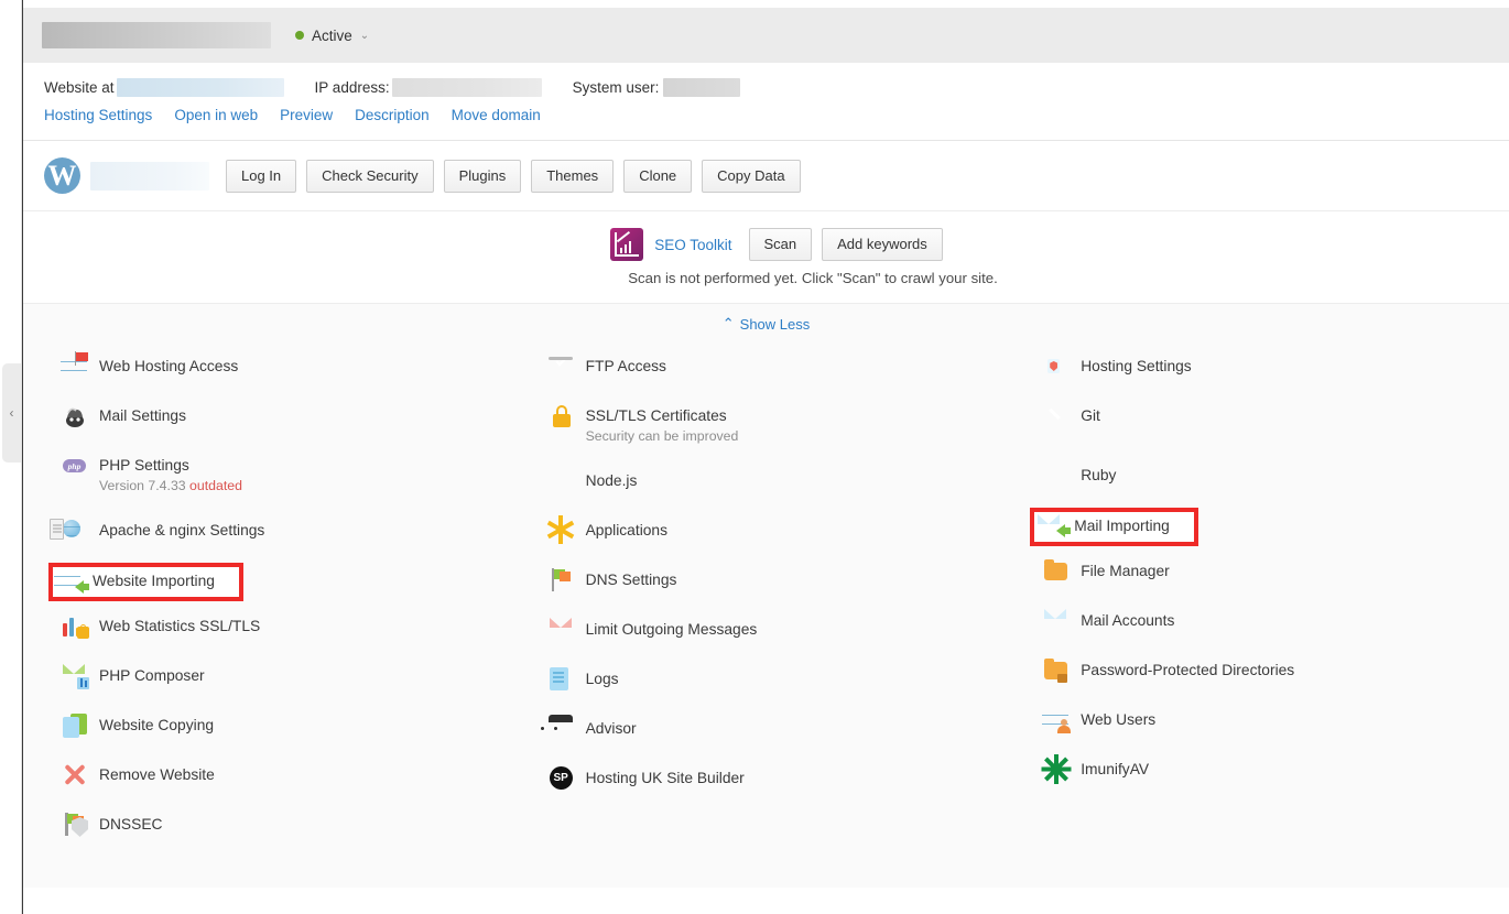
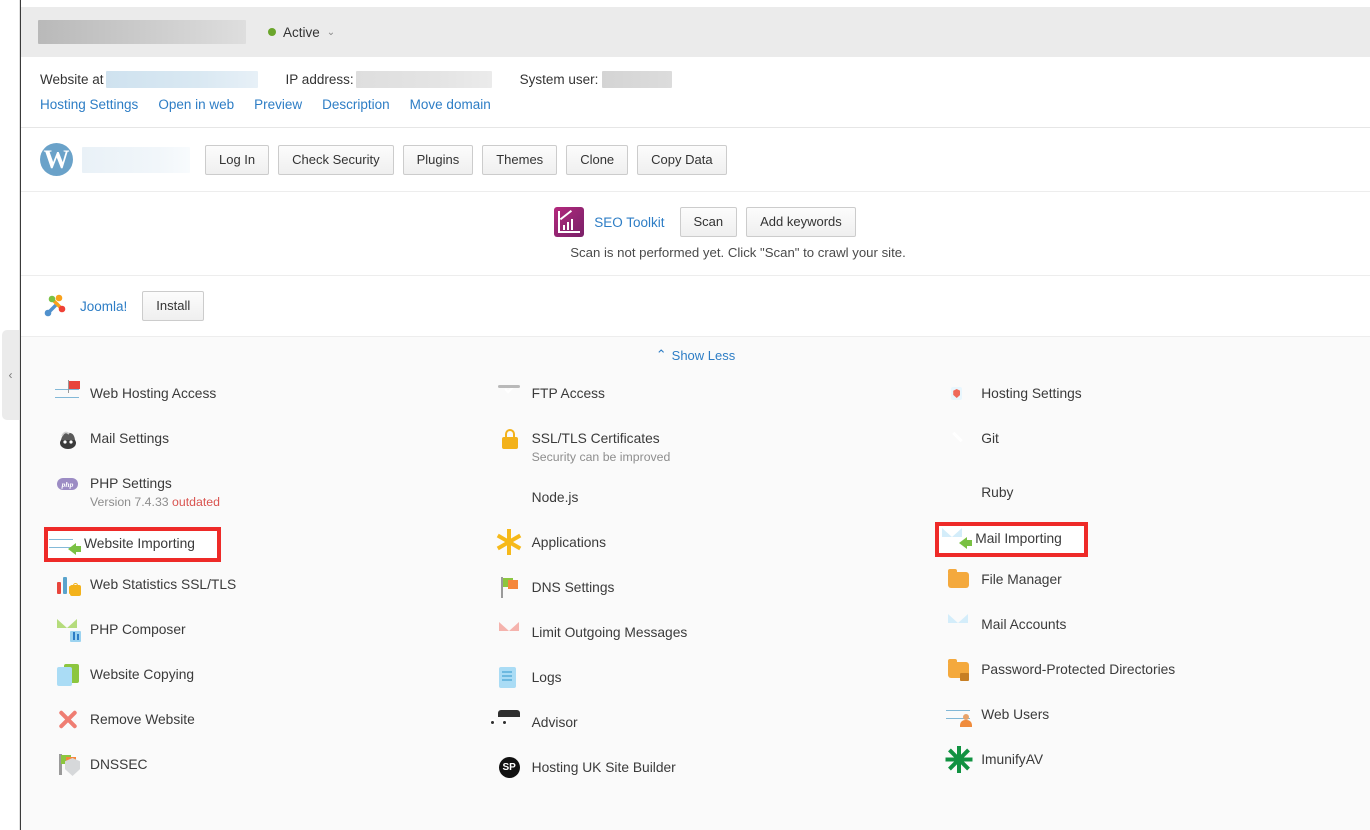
  ‹
  Active
  ⌄
  Website at
  IP address:
  System user:
  Hosting Settings
  Open in web
  Preview
  Description
  Move domain
  W
  Log In
  Check Security
  Plugins
  Themes
  Clone
  Copy Data
  SEO Toolkit
  Scan
  Add keywords
  Scan is not performed yet. Click "Scan" to crawl your site.
+ Joomla!
+ Install
  ⌃
  Show Less
  Web Hosting Access
  Mail Settings
  php
  PHP Settings
  Version 7.4.33 outdated
- Apache & nginx Settings
  Website Importing
  Web Statistics SSL/TLS
  PHP Composer
  Website Copying
  Remove Website
  DNSSEC
  FTP Access
  SSL/TLS Certificates
  Security can be improved
  Node.js
  Applications
  DNS Settings
  Limit Outgoing Messages
  Logs
  Advisor
  SP
  Hosting UK Site Builder
  Hosting Settings
  Git
  Ruby
  Mail Importing
  File Manager
  Mail Accounts
  Password-Protected Directories
  Web Users
  ImunifyAV
